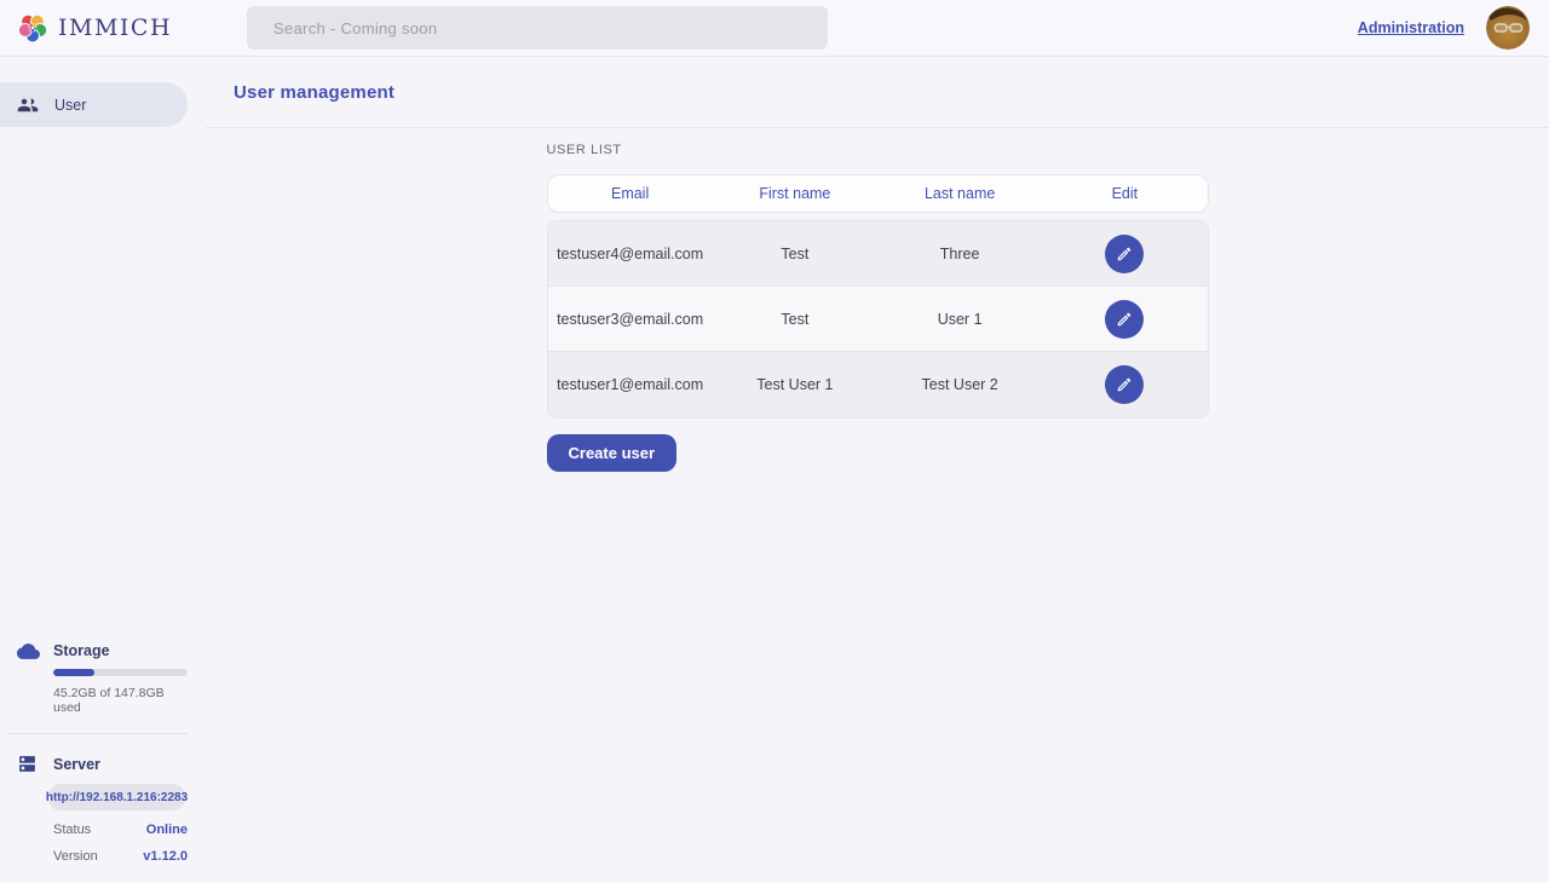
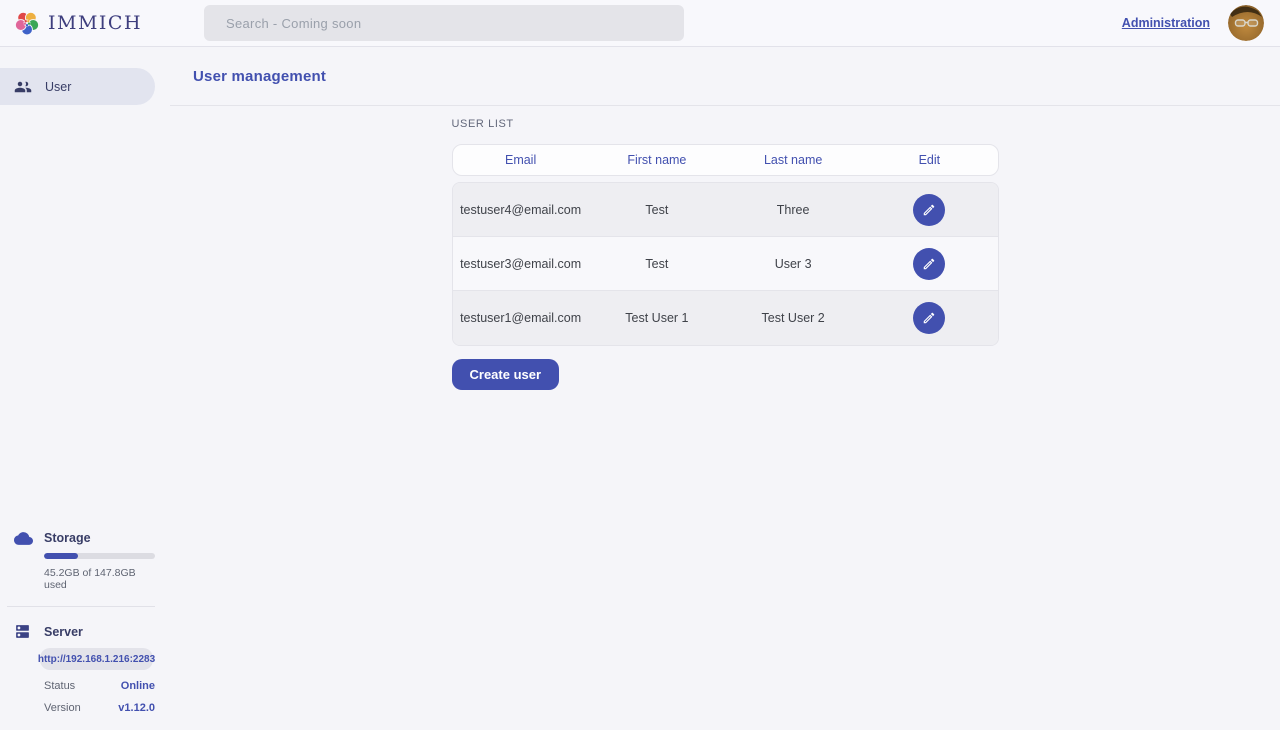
  IMMICH
  Search - Coming soon
  Administration
  User
  Storage
  45.2GB of 147.8GB used
  Server
  http://192.168.1.216:2283
  Status
  Online
  Version
  v1.12.0
  User management
  USER LIST
  Email
  First name
  Last name
  Edit
  testuser4@email.com
  Test
  Three
  testuser3@email.com
  Test
- User 1
+ User 3
  testuser1@email.com
  Test User 1
  Test User 2
  Create user
